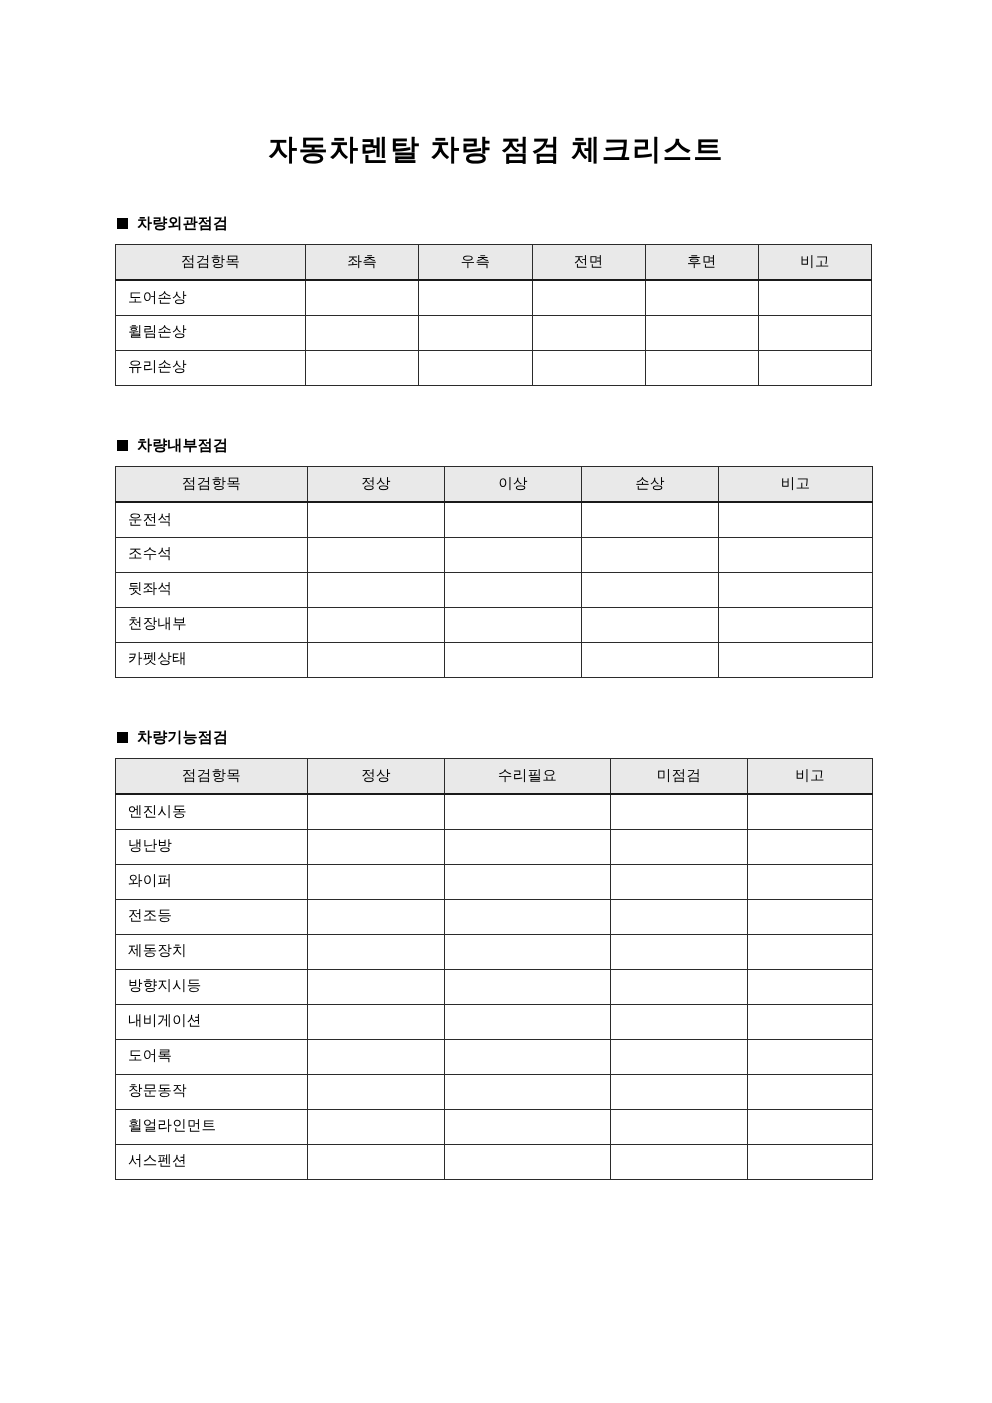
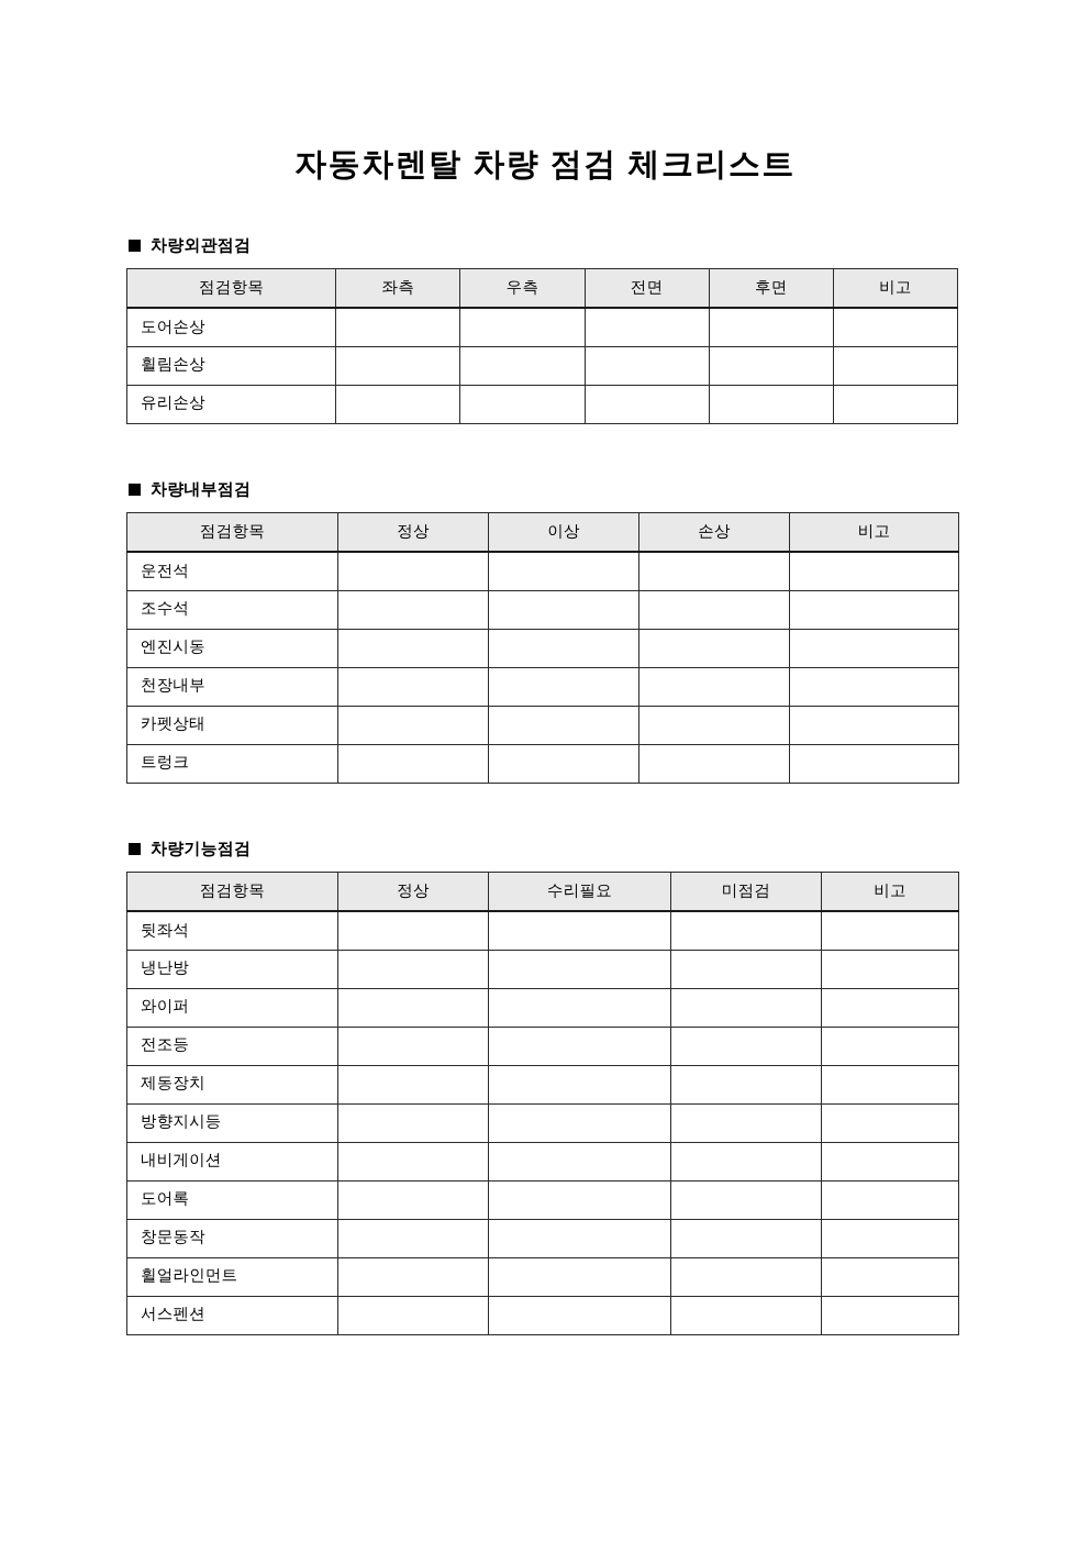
  자동차렌탈 차량 점검 체크리스트
  차량외관점검
  점검항목	좌측	우측	전면	후면	비고
  도어손상
  휠림손상
  유리손상
  차량내부점검
  점검항목	정상	이상	손상	비고
  운전석
  조수석
- 뒷좌석
+ 엔진시동
  천장내부
  카펫상태
+ 트렁크
  차량기능점검
  점검항목	정상	수리필요	미점검	비고
- 엔진시동
+ 뒷좌석
  냉난방
  와이퍼
  전조등
  제동장치
  방향지시등
  내비게이션
  도어록
  창문동작
  휠얼라인먼트
  서스펜션
